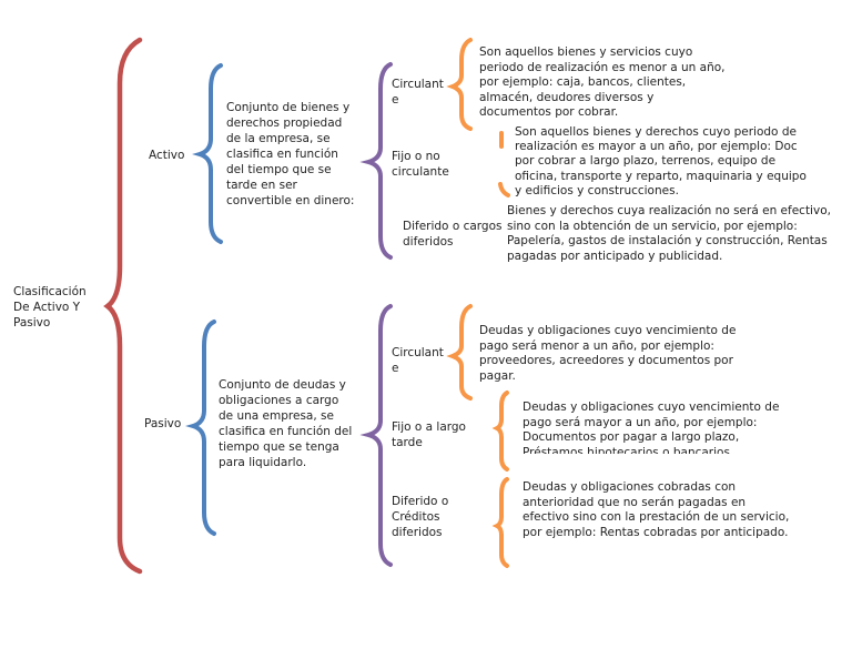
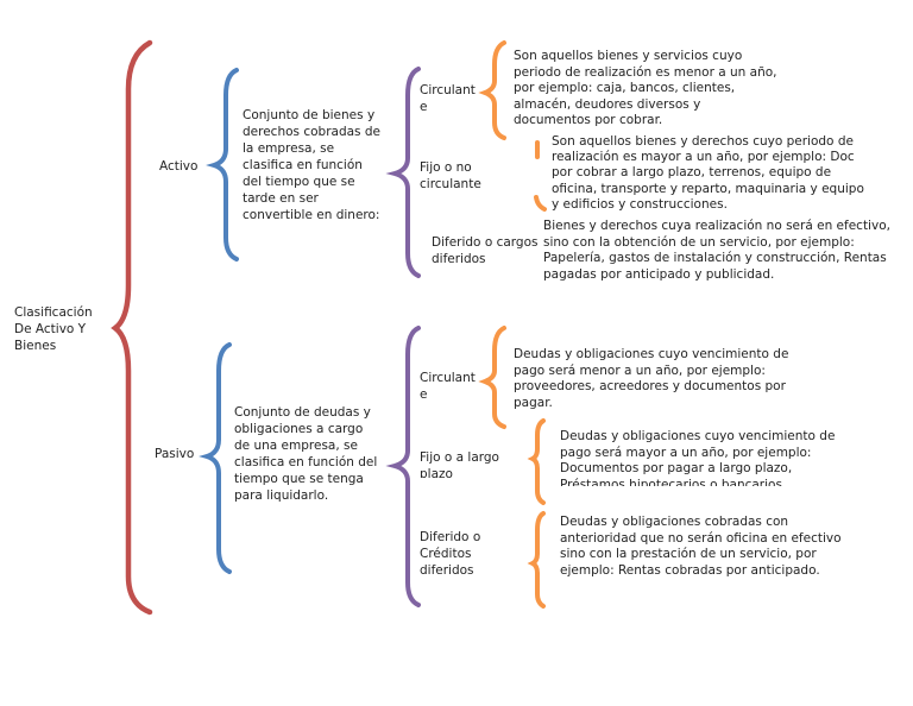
- Clasificación De Activo Y Pasivo
+ Clasificación De Activo Y Bienes
  Activo
- Conjunto de bienes y derechos propiedad de la empresa, se clasifica en función del tiempo que se tarde en ser convertible en dinero:
+ Conjunto de bienes y derechos cobradas de la empresa, se clasifica en función del tiempo que se tarde en ser convertible en dinero:
  Circulante
  Fijo o no circulante
  Diferido o cargos diferidos
  Son aquellos bienes y servicios cuyo periodo de realización es menor a un año, por ejemplo: caja, bancos, clientes, almacén, deudores diversos y documentos por cobrar.
  Son aquellos bienes y derechos cuyo periodo de realización es mayor a un año, por ejemplo: Doc por cobrar a largo plazo, terrenos, equipo de oficina, transporte y reparto, maquinaria y equipo y edificios y construcciones.
  Bienes y derechos cuya realización no será en efectivo, sino con la obtención de un servicio, por ejemplo: Papelería, gastos de instalación y construcción, Rentas pagadas por anticipado y publicidad.
  Pasivo
  Conjunto de deudas y obligaciones a cargo de una empresa, se clasifica en función del tiempo que se tenga para liquidarlo.
  Circulante
- Fijo o a largo tarde
+ Fijo o a largo plazo
  Diferido o Créditos diferidos
  Deudas y obligaciones cuyo vencimiento de pago será menor a un año, por ejemplo: proveedores, acreedores y documentos por pagar.
  Deudas y obligaciones cuyo vencimiento de pago será mayor a un año, por ejemplo: Documentos por pagar a largo plazo, Préstamos hipotecarios o bancarios.
- Deudas y obligaciones cobradas con anterioridad que no serán pagadas en efectivo sino con la prestación de un servicio, por ejemplo: Rentas cobradas por anticipado.
+ Deudas y obligaciones cobradas con anterioridad que no serán oficina en efectivo sino con la prestación de un servicio, por ejemplo: Rentas cobradas por anticipado.
